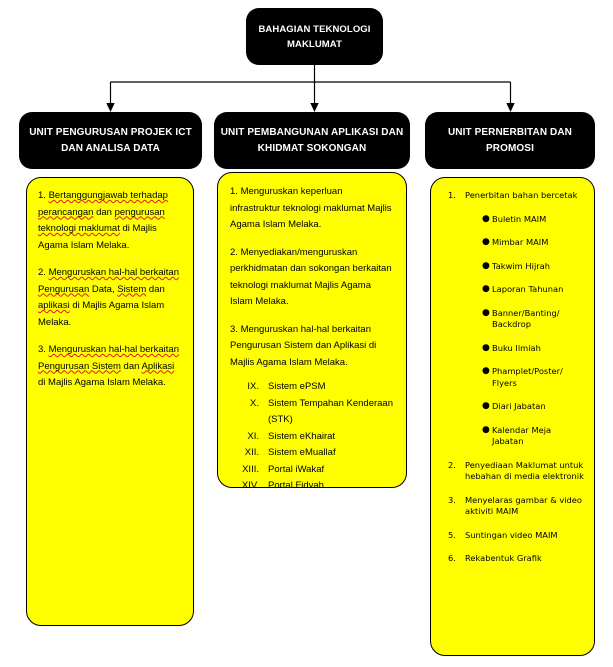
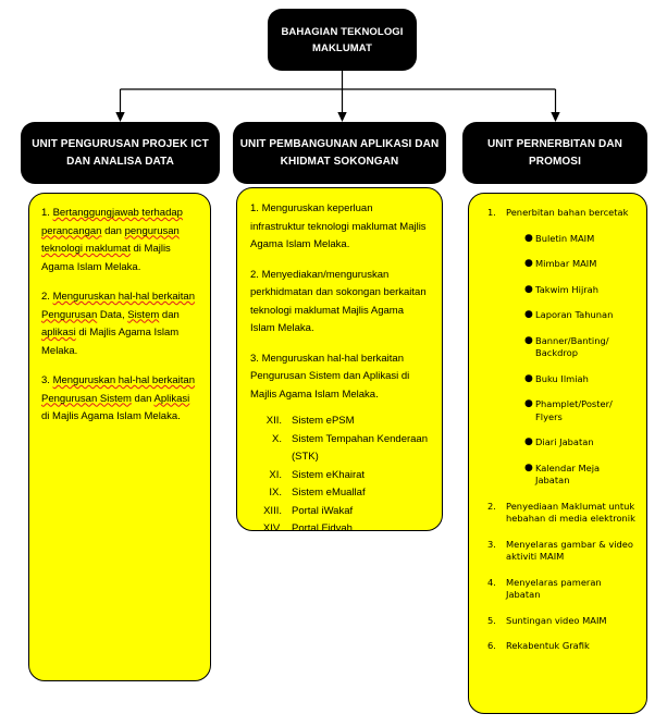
  BAHAGIAN TEKNOLOGI MAKLUMAT
  UNIT PENGURUSAN PROJEK ICT DAN ANALISA DATA
  UNIT PEMBANGUNAN APLIKASI DAN KHIDMAT SOKONGAN
  UNIT PERNERBITAN DAN PROMOSI
  1. Bertanggungjawab terhadap perancangan dan pengurusan teknologi maklumat di Majlis Agama Islam Melaka.
  2. Menguruskan hal-hal berkaitan Pengurusan Data, Sistem dan aplikasi di Majlis Agama Islam Melaka.
  3. Menguruskan hal-hal berkaitan Pengurusan Sistem dan Aplikasi di Majlis Agama Islam Melaka.
  1. Menguruskan keperluan infrastruktur teknologi maklumat Majlis Agama Islam Melaka.
  2. Menyediakan/menguruskan perkhidmatan dan sokongan berkaitan teknologi maklumat Majlis Agama Islam Melaka.
  3. Menguruskan hal-hal berkaitan Pengurusan Sistem dan Aplikasi di Majlis Agama Islam Melaka.
- IX.
+ XII.
  Sistem ePSM
  X.
  Sistem Tempahan Kenderaan (STK)
  XI.
  Sistem eKhairat
- XII.
+ IX.
  Sistem eMuallaf
  XIII.
  Portal iWakaf
  XIV.
  Portal Fidyah
  1.
  Penerbitan bahan bercetak
  ●
  Buletin MAIM
  ●
  Mimbar MAIM
  ●
  Takwim Hijrah
  ●
  Laporan Tahunan
  ●
  Banner/Banting/ Backdrop
  ●
  Buku Ilmiah
  ●
  Phamplet/Poster/ Flyers
  ●
  Diari Jabatan
  ●
  Kalendar Meja Jabatan
  2.
  Penyediaan Maklumat untuk hebahan di media elektronik
  3.
  Menyelaras gambar & video aktiviti MAIM
+ 4.
+ Menyelaras pameran Jabatan
  5.
  Suntingan video MAIM
  6.
  Rekabentuk Grafik
